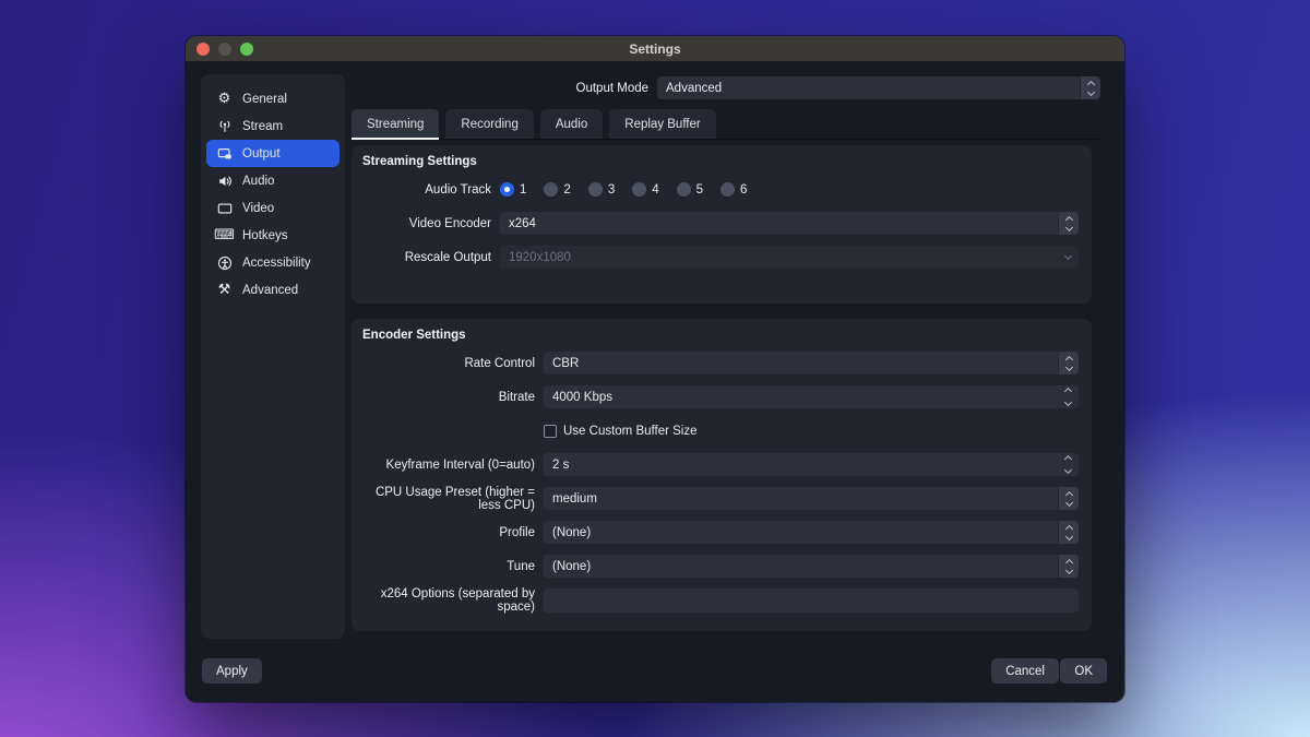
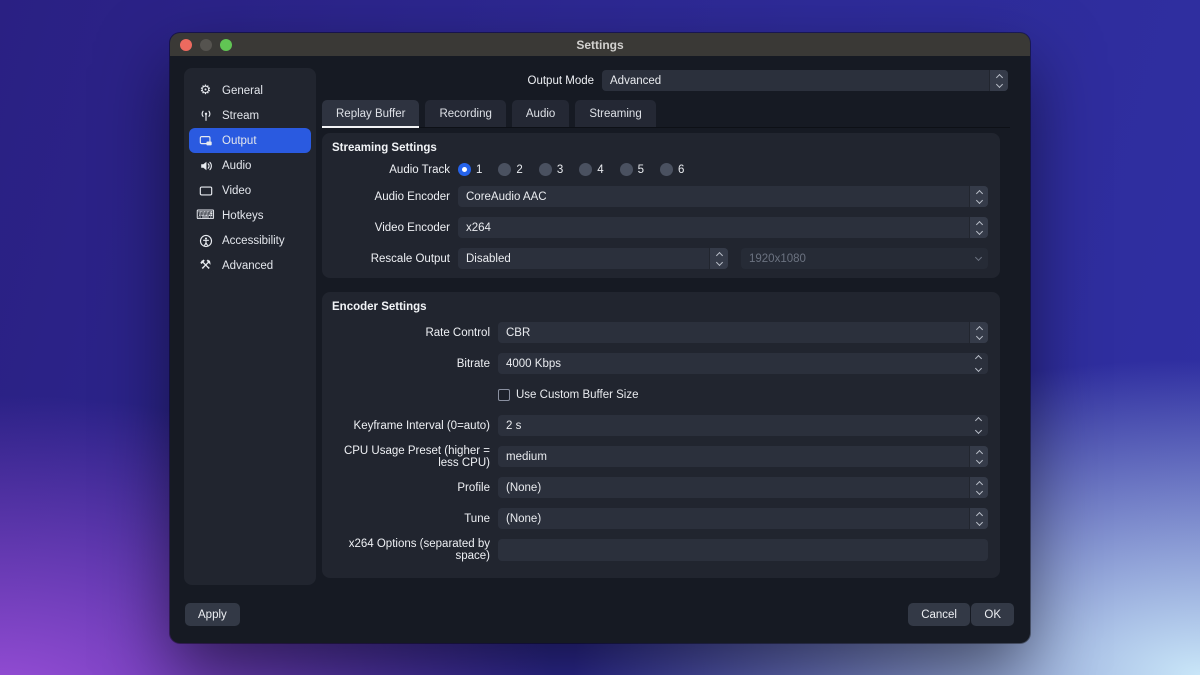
  Settings
  ⚙
  General
  Stream
  Output
  Audio
  Video
  ⌨
  Hotkeys
  Accessibility
  ⚒
  Advanced
  Output Mode
  Advanced
- Streaming
+ Replay Buffer
  Recording
  Audio
- Replay Buffer
+ Streaming
  Streaming Settings
  Audio Track
  1
  2
  3
  4
  5
  6
+ Audio Encoder
+ CoreAudio AAC
  Video Encoder
  x264
  Rescale Output
+ Disabled
  1920x1080
  Encoder Settings
  Rate Control
  CBR
  Bitrate
  4000 Kbps
  Use Custom Buffer Size
  Keyframe Interval (0=auto)
  2 s
  CPU Usage Preset (higher = less CPU)
  medium
  Profile
  (None)
  Tune
  (None)
  x264 Options (separated by space)
  Apply
  Cancel
  OK
